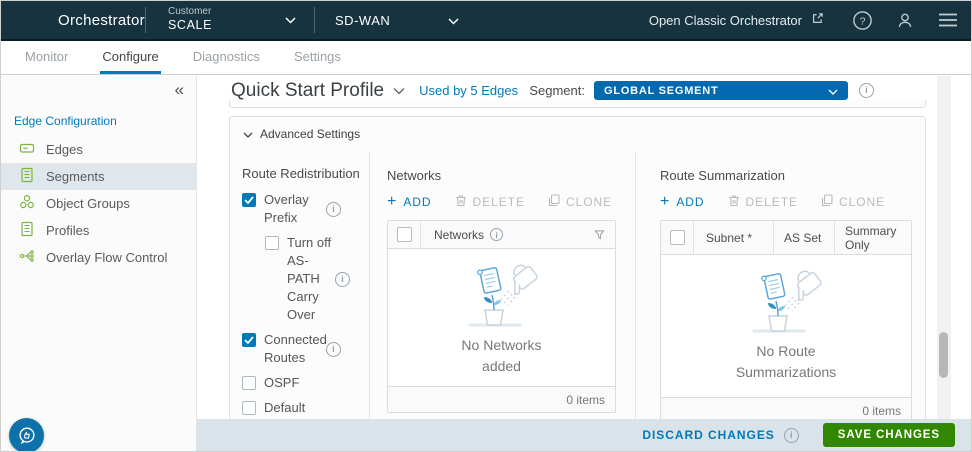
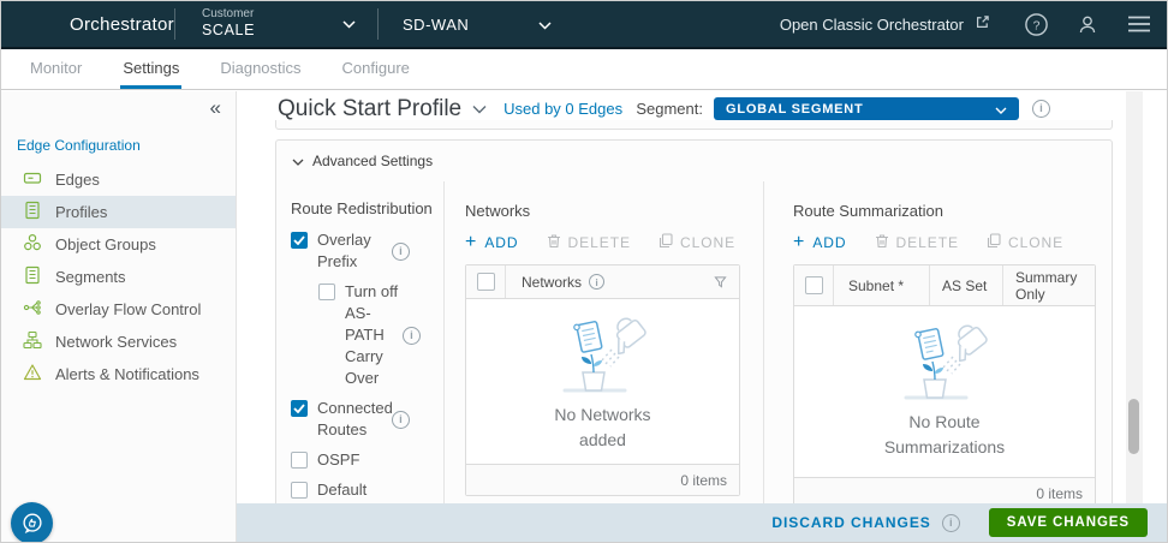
  Orchestrator
  Customer
  SCALE
  SD-WAN
  Open Classic Orchestrator
  ?
  Monitor
- Configure
+ Settings
  Diagnostics
- Settings
+ Configure
  «
  Edge Configuration
  Edges
- Segments
+ Profiles
  Object Groups
- Profiles
+ Segments
  Overlay Flow Control
+ Network Services
+ Alerts & Notifications
  Quick Start Profile
- Used by 5 Edges
+ Used by 0 Edges
  Segment:
  GLOBAL SEGMENT
  i
  Advanced Settings
  Route Redistribution
  Overlay Prefix
  i
  Turn off AS-PATH Carry Over
  i
  Connected Routes
  i
  OSPF
  Networks
  +
  ADD
  DELETE
  CLONE
  Networks
  i
  No Networks added
  0 items
  Route Summarization
  +
  ADD
  DELETE
  CLONE
  Subnet *
  AS Set
  Summary Only
  No Route Summarizations
  0 items
  DISCARD CHANGES
  i
  SAVE CHANGES
